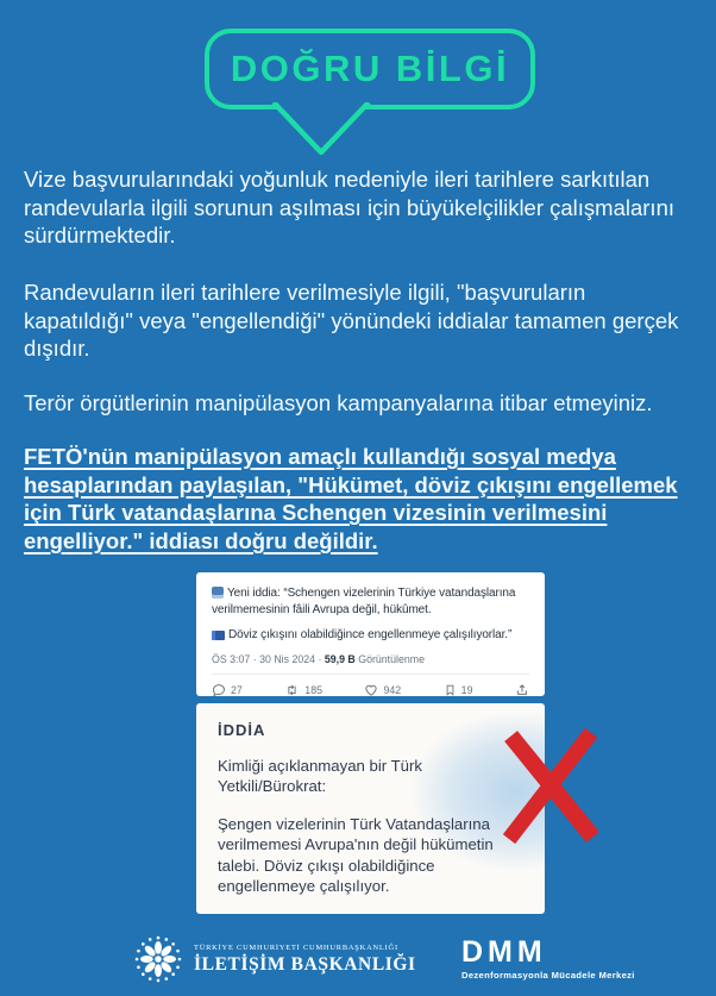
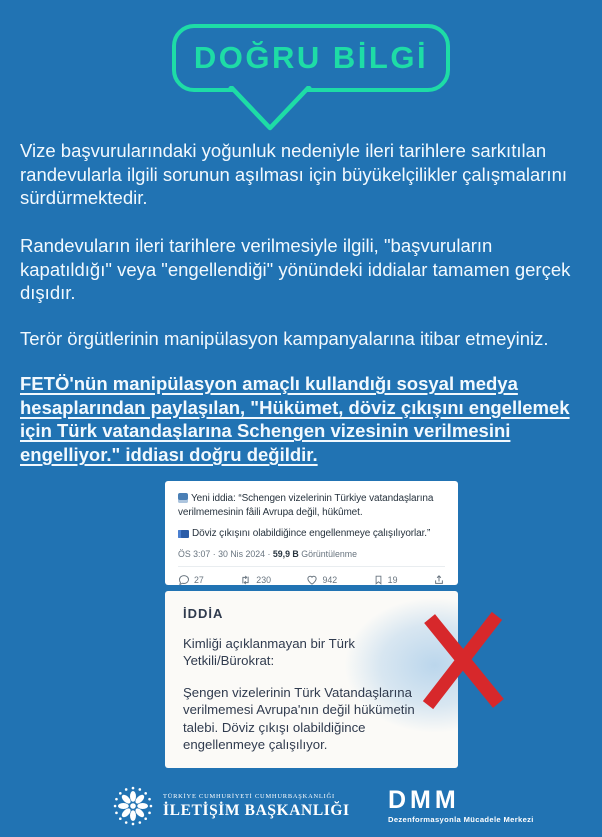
  DOĞRU BİLGİ
  Vize başvurularındaki yoğunluk nedeniyle ileri tarihlere sarkıtılan randevularla ilgili sorunun aşılması için büyükelçilikler çalışmalarını sürdürmektedir.
  Randevuların ileri tarihlere verilmesiyle ilgili, "başvuruların kapatıldığı" veya "engellendiği" yönündeki iddialar tamamen gerçek dışıdır.
  Terör örgütlerinin manipülasyon kampanyalarına itibar etmeyiniz.
  FETÖ'nün manipülasyon amaçlı kullandığı sosyal medya hesaplarından paylaşılan, "Hükümet, döviz çıkışını engellemek için Türk vatandaşlarına Schengen vizesinin verilmesini engelliyor." iddiası doğru değildir.
  Yeni iddia: “Schengen vizelerinin Türkiye vatandaşlarına verilmemesinin fâili Avrupa değil, hükûmet.
  Döviz çıkışını olabildiğince engellenmeye çalışılıyorlar.”
  ÖS 3:07 · 30 Nis 2024 · 59,9 B Görüntülenme
  27
- 185
+ 230
  942
  19
  İDDİA
  Kimliği açıklanmayan bir Türk Yetkili/Bürokrat:
  Şengen vizelerinin Türk Vatandaşlarına verilmemesi Avrupa'nın değil hükümetin talebi. Döviz çıkışı olabildiğince engellenmeye çalışılıyor.
  İLETİŞİM BAŞKANLIĞI
  DMM
  Dezenformasyonla Mücadele Merkezi
